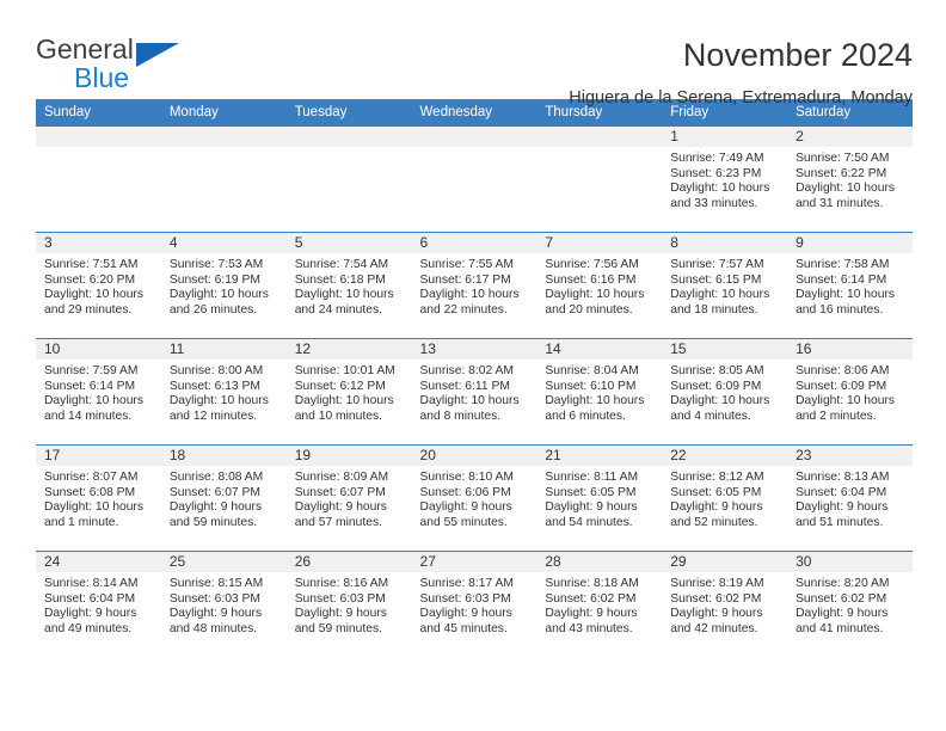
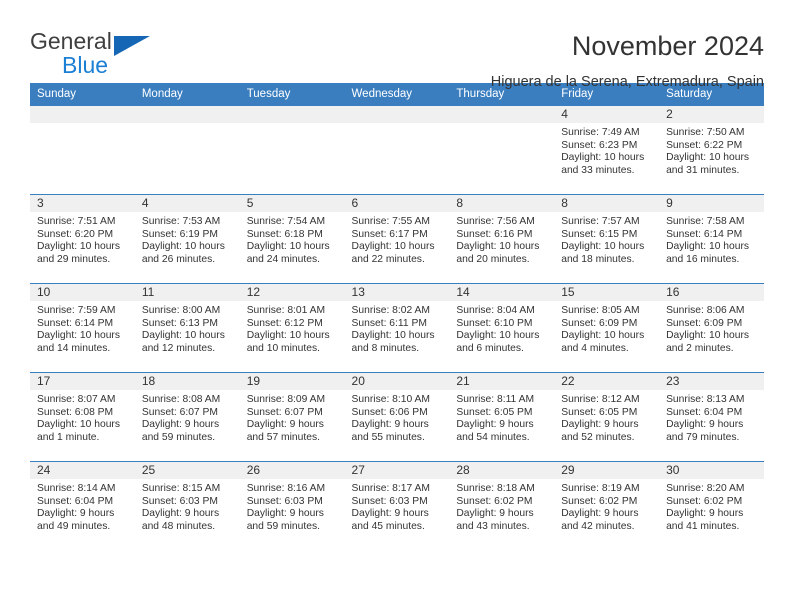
  General
  Blue
  November 2024
- Higuera de la Serena, Extremadura, Monday
+ Higuera de la Serena, Extremadura, Spain
  Sunday	Monday	Tuesday	Wednesday	Thursday	Friday	Saturday
- 					1Sunrise: 7:49 AMSunset: 6:23 PMDaylight: 10 hoursand 33 minutes.	2Sunrise: 7:50 AMSunset: 6:22 PMDaylight: 10 hoursand 31 minutes.
+ 					4Sunrise: 7:49 AMSunset: 6:23 PMDaylight: 10 hoursand 33 minutes.	2Sunrise: 7:50 AMSunset: 6:22 PMDaylight: 10 hoursand 31 minutes.
- 3Sunrise: 7:51 AMSunset: 6:20 PMDaylight: 10 hoursand 29 minutes.	4Sunrise: 7:53 AMSunset: 6:19 PMDaylight: 10 hoursand 26 minutes.	5Sunrise: 7:54 AMSunset: 6:18 PMDaylight: 10 hoursand 24 minutes.	6Sunrise: 7:55 AMSunset: 6:17 PMDaylight: 10 hoursand 22 minutes.	7Sunrise: 7:56 AMSunset: 6:16 PMDaylight: 10 hoursand 20 minutes.	8Sunrise: 7:57 AMSunset: 6:15 PMDaylight: 10 hoursand 18 minutes.	9Sunrise: 7:58 AMSunset: 6:14 PMDaylight: 10 hoursand 16 minutes.
+ 3Sunrise: 7:51 AMSunset: 6:20 PMDaylight: 10 hoursand 29 minutes.	4Sunrise: 7:53 AMSunset: 6:19 PMDaylight: 10 hoursand 26 minutes.	5Sunrise: 7:54 AMSunset: 6:18 PMDaylight: 10 hoursand 24 minutes.	6Sunrise: 7:55 AMSunset: 6:17 PMDaylight: 10 hoursand 22 minutes.	8Sunrise: 7:56 AMSunset: 6:16 PMDaylight: 10 hoursand 20 minutes.	8Sunrise: 7:57 AMSunset: 6:15 PMDaylight: 10 hoursand 18 minutes.	9Sunrise: 7:58 AMSunset: 6:14 PMDaylight: 10 hoursand 16 minutes.
- 10Sunrise: 7:59 AMSunset: 6:14 PMDaylight: 10 hoursand 14 minutes.	11Sunrise: 8:00 AMSunset: 6:13 PMDaylight: 10 hoursand 12 minutes.	12Sunrise: 10:01 AMSunset: 6:12 PMDaylight: 10 hoursand 10 minutes.	13Sunrise: 8:02 AMSunset: 6:11 PMDaylight: 10 hoursand 8 minutes.	14Sunrise: 8:04 AMSunset: 6:10 PMDaylight: 10 hoursand 6 minutes.	15Sunrise: 8:05 AMSunset: 6:09 PMDaylight: 10 hoursand 4 minutes.	16Sunrise: 8:06 AMSunset: 6:09 PMDaylight: 10 hoursand 2 minutes.
+ 10Sunrise: 7:59 AMSunset: 6:14 PMDaylight: 10 hoursand 14 minutes.	11Sunrise: 8:00 AMSunset: 6:13 PMDaylight: 10 hoursand 12 minutes.	12Sunrise: 8:01 AMSunset: 6:12 PMDaylight: 10 hoursand 10 minutes.	13Sunrise: 8:02 AMSunset: 6:11 PMDaylight: 10 hoursand 8 minutes.	14Sunrise: 8:04 AMSunset: 6:10 PMDaylight: 10 hoursand 6 minutes.	15Sunrise: 8:05 AMSunset: 6:09 PMDaylight: 10 hoursand 4 minutes.	16Sunrise: 8:06 AMSunset: 6:09 PMDaylight: 10 hoursand 2 minutes.
- 17Sunrise: 8:07 AMSunset: 6:08 PMDaylight: 10 hoursand 1 minute.	18Sunrise: 8:08 AMSunset: 6:07 PMDaylight: 9 hoursand 59 minutes.	19Sunrise: 8:09 AMSunset: 6:07 PMDaylight: 9 hoursand 57 minutes.	20Sunrise: 8:10 AMSunset: 6:06 PMDaylight: 9 hoursand 55 minutes.	21Sunrise: 8:11 AMSunset: 6:05 PMDaylight: 9 hoursand 54 minutes.	22Sunrise: 8:12 AMSunset: 6:05 PMDaylight: 9 hoursand 52 minutes.	23Sunrise: 8:13 AMSunset: 6:04 PMDaylight: 9 hoursand 51 minutes.
+ 17Sunrise: 8:07 AMSunset: 6:08 PMDaylight: 10 hoursand 1 minute.	18Sunrise: 8:08 AMSunset: 6:07 PMDaylight: 9 hoursand 59 minutes.	19Sunrise: 8:09 AMSunset: 6:07 PMDaylight: 9 hoursand 57 minutes.	20Sunrise: 8:10 AMSunset: 6:06 PMDaylight: 9 hoursand 55 minutes.	21Sunrise: 8:11 AMSunset: 6:05 PMDaylight: 9 hoursand 54 minutes.	22Sunrise: 8:12 AMSunset: 6:05 PMDaylight: 9 hoursand 52 minutes.	23Sunrise: 8:13 AMSunset: 6:04 PMDaylight: 9 hoursand 79 minutes.
  24Sunrise: 8:14 AMSunset: 6:04 PMDaylight: 9 hoursand 49 minutes.	25Sunrise: 8:15 AMSunset: 6:03 PMDaylight: 9 hoursand 48 minutes.	26Sunrise: 8:16 AMSunset: 6:03 PMDaylight: 9 hoursand 59 minutes.	27Sunrise: 8:17 AMSunset: 6:03 PMDaylight: 9 hoursand 45 minutes.	28Sunrise: 8:18 AMSunset: 6:02 PMDaylight: 9 hoursand 43 minutes.	29Sunrise: 8:19 AMSunset: 6:02 PMDaylight: 9 hoursand 42 minutes.	30Sunrise: 8:20 AMSunset: 6:02 PMDaylight: 9 hoursand 41 minutes.
